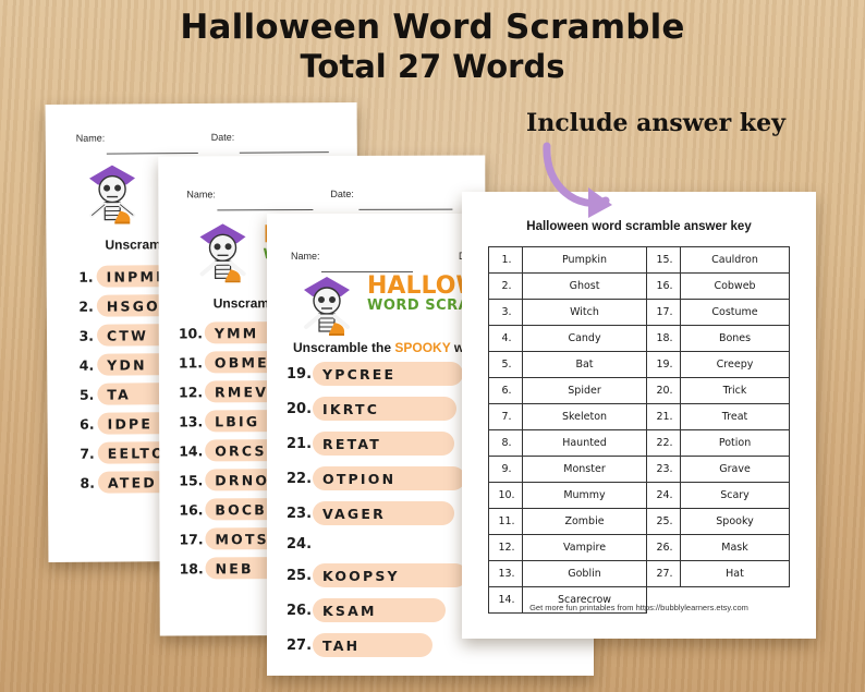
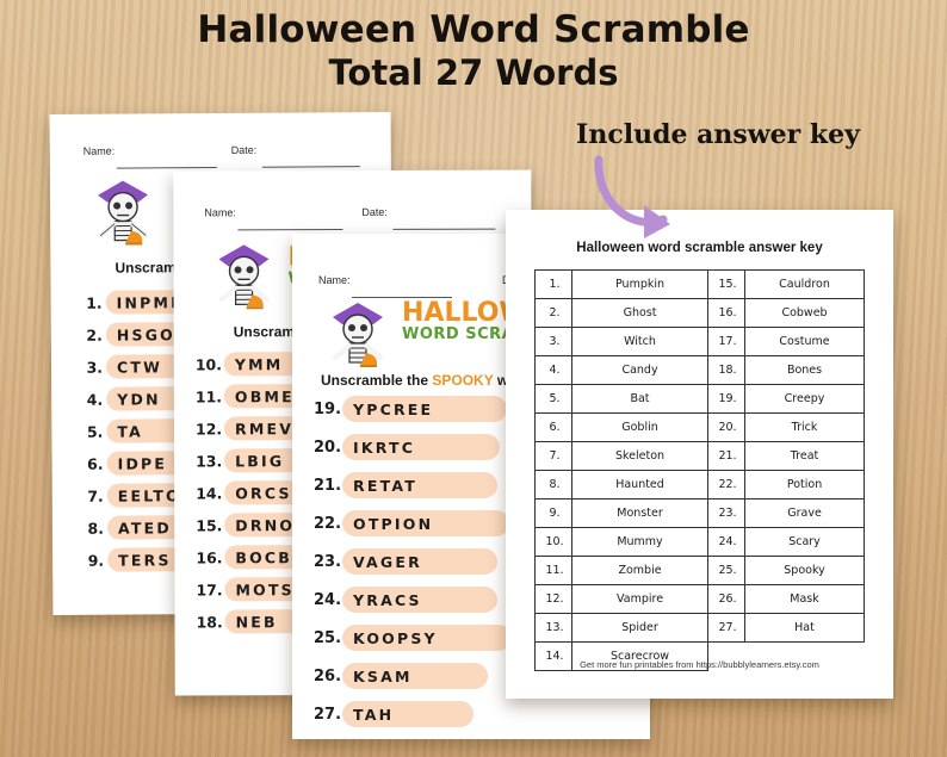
  Halloween Word Scramble
  Total 27 Words
  Include answer key
  Name:
  Date:
  1.
  INPM
  2.
  HSGO
  3.
  CTW
  4.
  YDN
  5.
  TA
  6.
  IDPE
  7.
  EELT
  8.
  ATED
+ 9.
+ TERS
  Name:
  Date:
  Unscram
  10.
  YMM
  11.
  OBME
  12.
  RMEV
  13.
  LBIG
  14.
  ORCS
  15.
  DRNO
  16.
  BOCB
  17.
  MOTS
  18.
  NEB
  Name:
  Unscramble the SPOOKY w
  19.
  YPCREE
  20.
  IKRTC
  21.
  RETAT
  22.
  OTPION
  23.
  VAGER
  24.
+ YRACS
  25.
  KOOPSY
  26.
  KSAM
  27.
  TAH
  Halloween word scramble answer key
  1.	Pumpkin	15.	Cauldron
  2.	Ghost	16.	Cobweb
  3.	Witch	17.	Costume
  4.	Candy	18.	Bones
  5.	Bat	19.	Creepy
- 6.	Spider	20.	Trick
+ 6.	Goblin	20.	Trick
  7.	Skeleton	21.	Treat
  8.	Haunted	22.	Potion
  9.	Monster	23.	Grave
  10.	Mummy	24.	Scary
  11.	Zombie	25.	Spooky
  12.	Vampire	26.	Mask
- 13.	Goblin	27.	Hat
+ 13.	Spider	27.	Hat
  14.	Scarecrow
  Get more fun printables from https://bubblylearners.etsy.com
